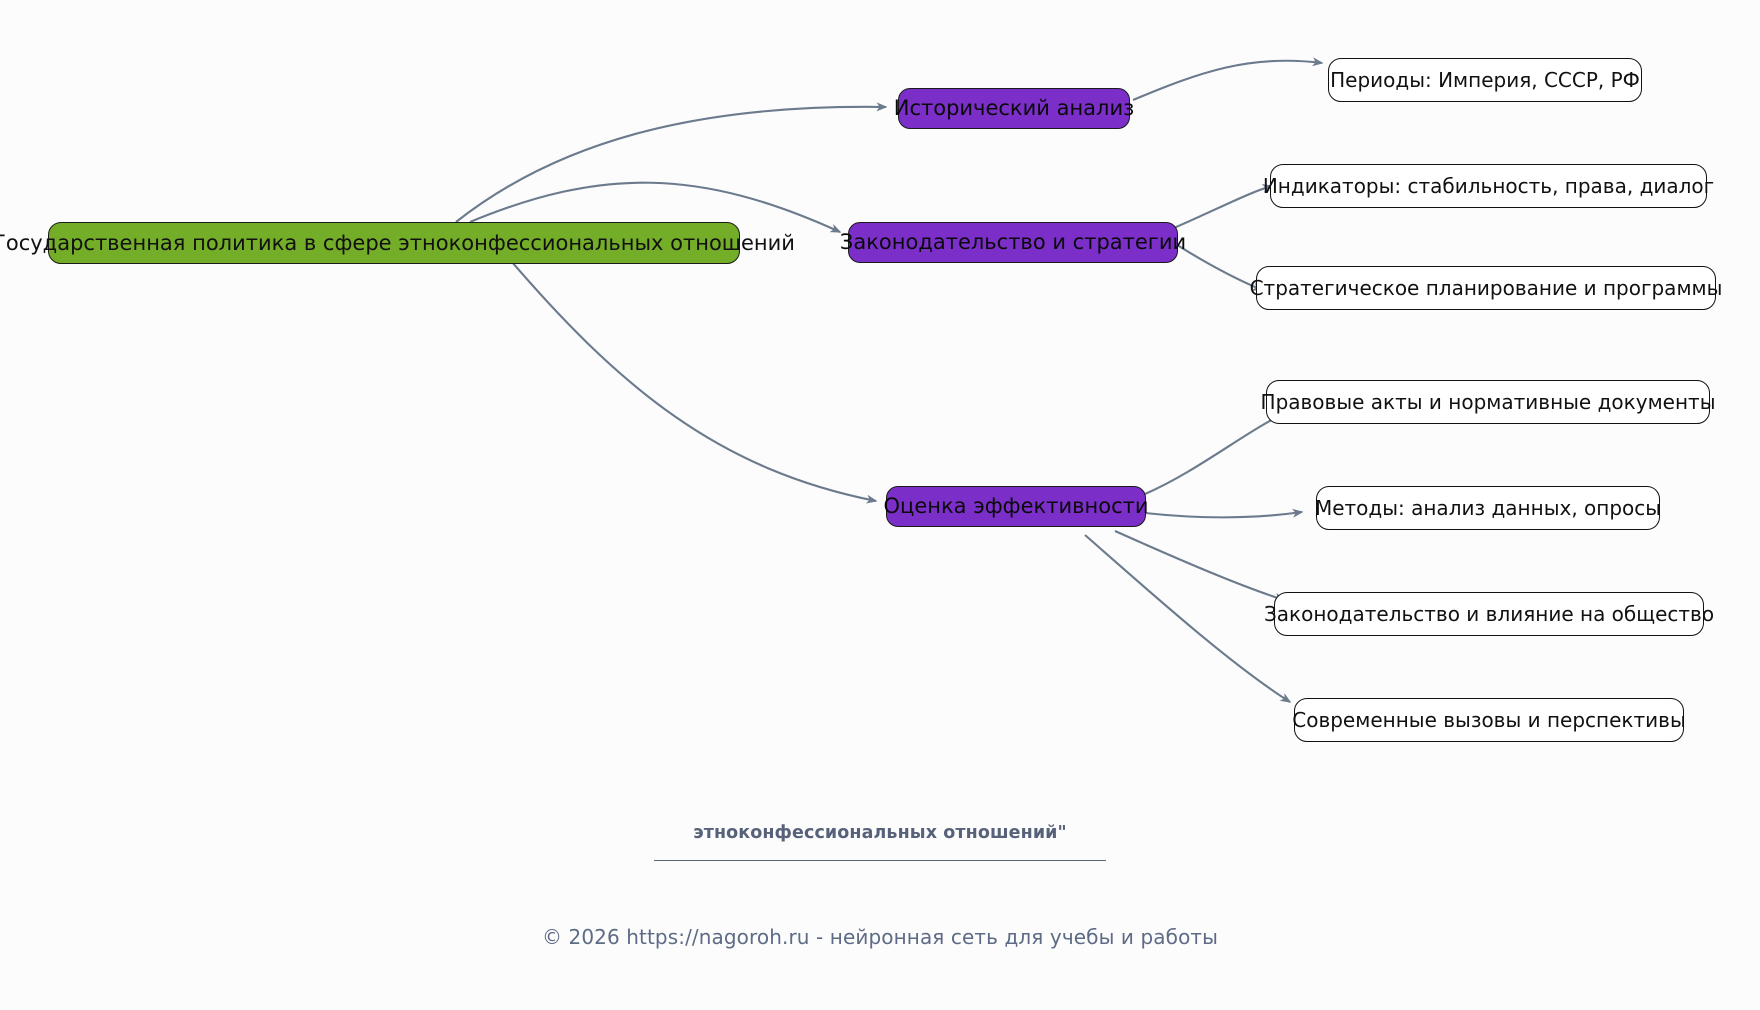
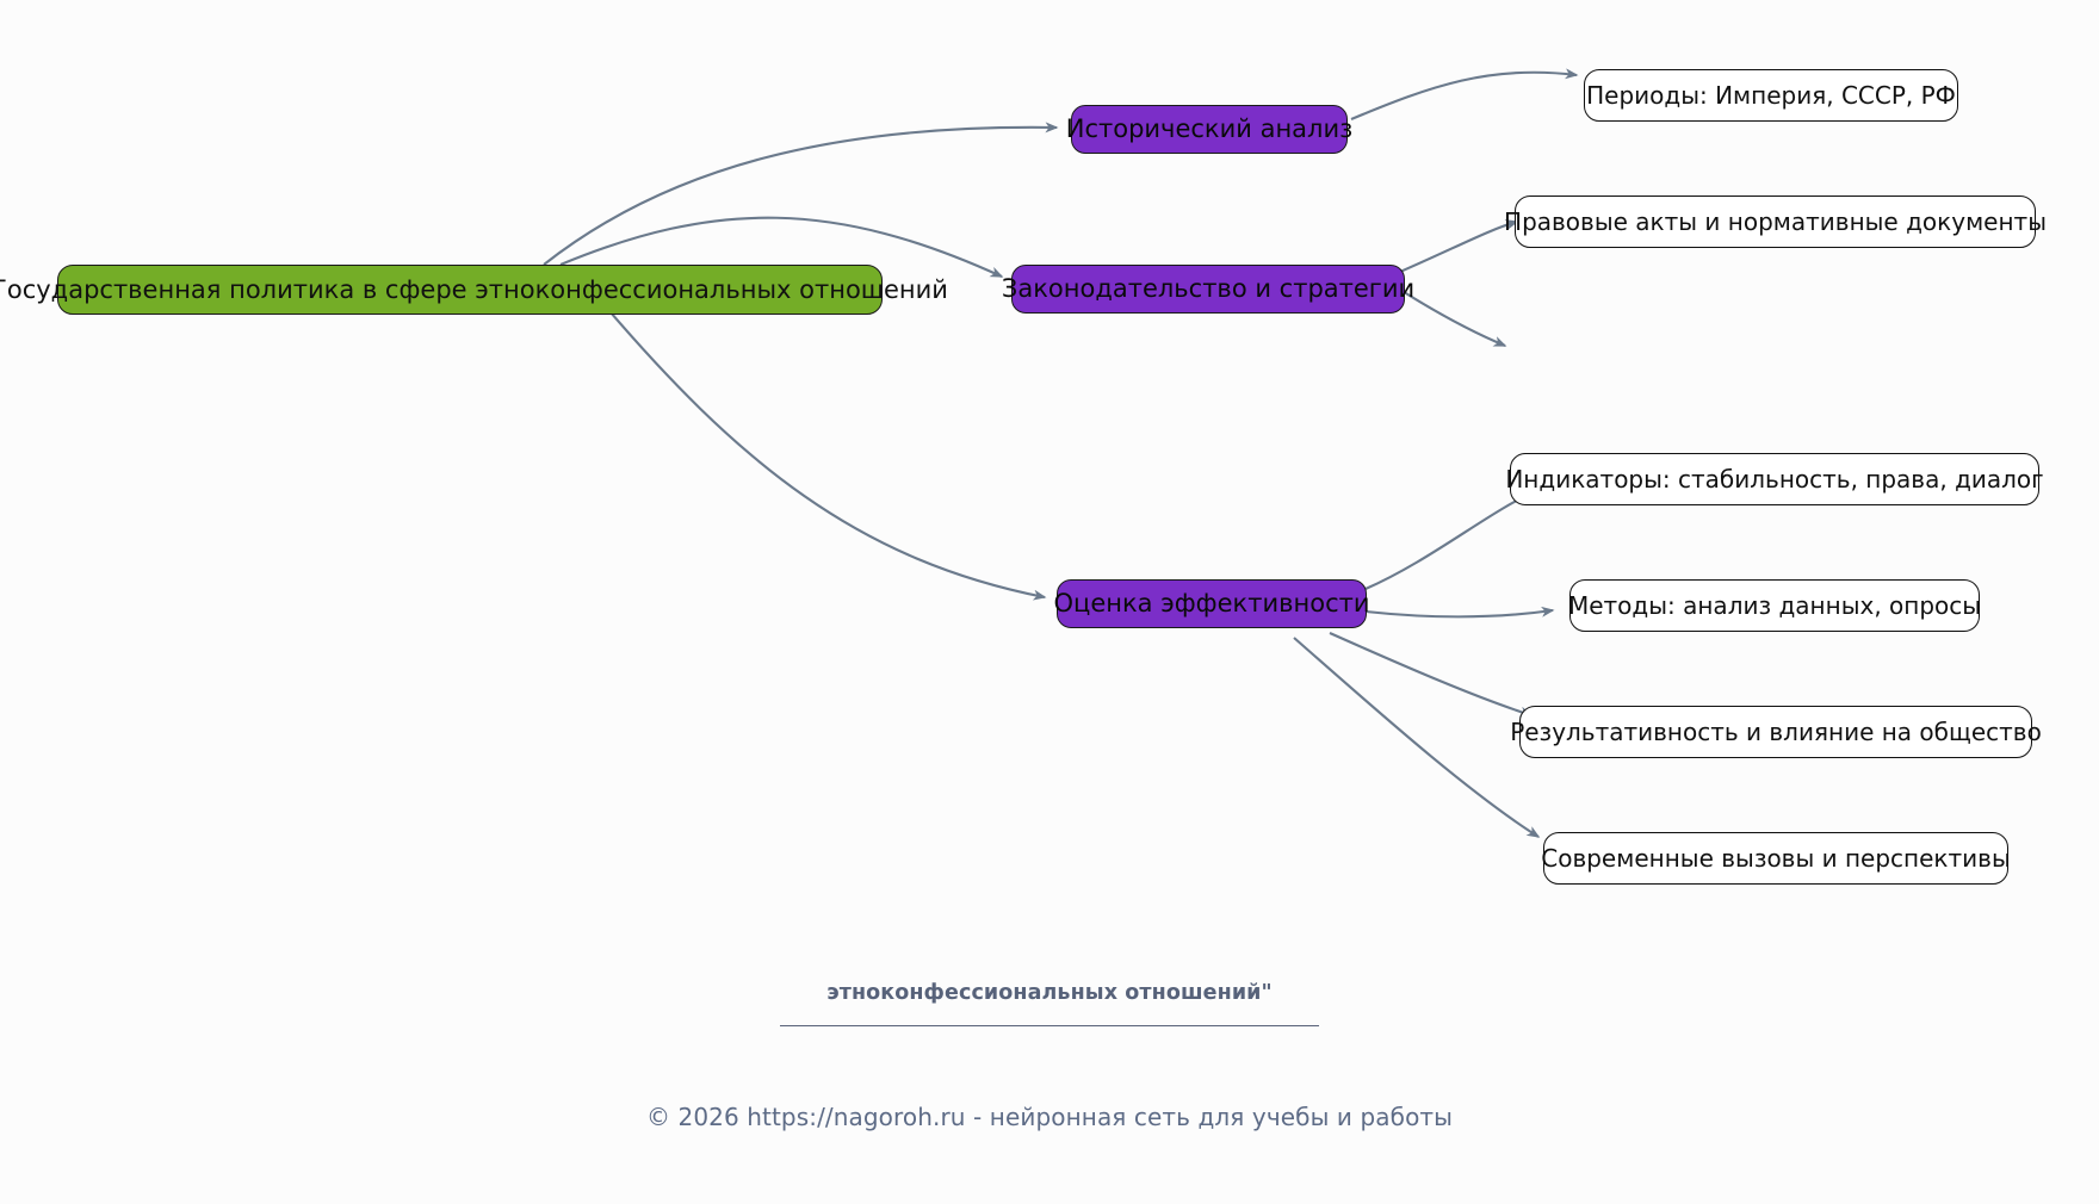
  осударственная политика в сфере этноконфессиональных отношений
  Исторический анализ
  Законодательство и стратегии
  Оценка эффективности
  Периоды: Империя, СССР, РФ
- Индикаторы: стабильность, права, диалог
+ Правовые акты и нормативные документы
- Стратегическое планирование и программы
- Правовые акты и нормативные документы
+ Индикаторы: стабильность, права, диалог
  Методы: анализ данных, опросы
- Законодательство и влияние на общество
+ Результативность и влияние на общество
  Современные вызовы и перспективы
  этноконфессиональных отношений"
  © 2026 https://nagoroh.ru - нейронная сеть для учебы и работы
